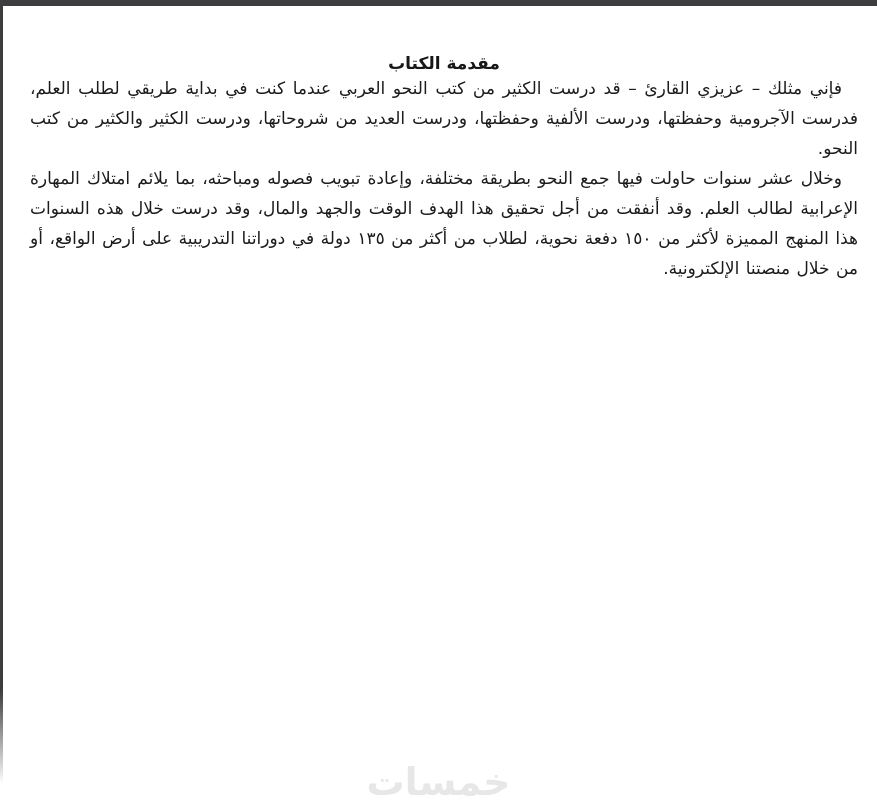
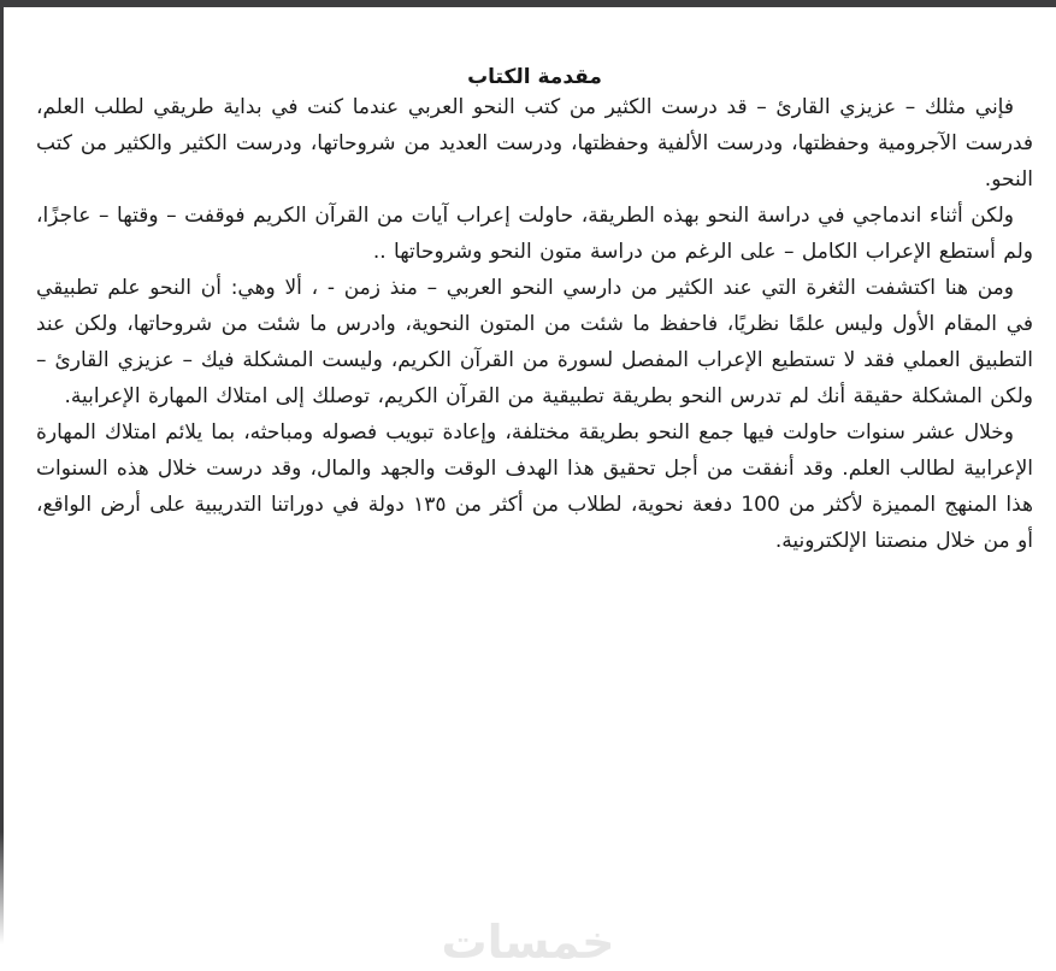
  مقدمة الكتاب
  فإني مثلك – عزيزي القارئ – قد درست الكثير من كتب النحو العربي عندما كنت في بداية طريقي لطلب العلم، فدرست الآجرومية وحفظتها، ودرست الألفية وحفظتها، ودرست العديد من شروحاتها، ودرست الكثير والكثير من كتب النحو.
+ ولكن أثناء اندماجي في دراسة النحو بهذه الطريقة، حاولت إعراب آيات من القرآن الكريم فوقفت – وقتها – عاجزًا، ولم أستطع الإعراب الكامل – على الرغم من دراسة متون النحو وشروحاتها ..
+ ومن هنا اكتشفت الثغرة التي عند الكثير من دارسي النحو العربي – منذ زمن - ، ألا وهي: أن النحو علم تطبيقي في المقام الأول وليس علمًا نظريًا، فاحفظ ما شئت من المتون النحوية، وادرس ما شئت من شروحاتها، ولكن عند التطبيق العملي فقد لا تستطيع الإعراب المفصل لسورة من القرآن الكريم، وليست المشكلة فيك – عزيزي القارئ – ولكن المشكلة حقيقة أنك لم تدرس النحو بطريقة تطبيقية من القرآن الكريم، توصلك إلى امتلاك المهارة الإعرابية.
- وخلال عشر سنوات حاولت فيها جمع النحو بطريقة مختلفة، وإعادة تبويب فصوله ومباحثه، بما يلائم امتلاك المهارة الإعرابية لطالب العلم. وقد أنفقت من أجل تحقيق هذا الهدف الوقت والجهد والمال، وقد درست خلال هذه السنوات هذا المنهج المميزة لأكثر من ١٥٠ دفعة نحوية، لطلاب من أكثر من ١٣٥ دولة في دوراتنا التدريبية على أرض الواقع، أو من خلال منصتنا الإلكترونية.
+ وخلال عشر سنوات حاولت فيها جمع النحو بطريقة مختلفة، وإعادة تبويب فصوله ومباحثه، بما يلائم امتلاك المهارة الإعرابية لطالب العلم. وقد أنفقت من أجل تحقيق هذا الهدف الوقت والجهد والمال، وقد درست خلال هذه السنوات هذا المنهج المميزة لأكثر من 100 دفعة نحوية، لطلاب من أكثر من ١٣٥ دولة في دوراتنا التدريبية على أرض الواقع، أو من خلال منصتنا الإلكترونية.
  خمسات
